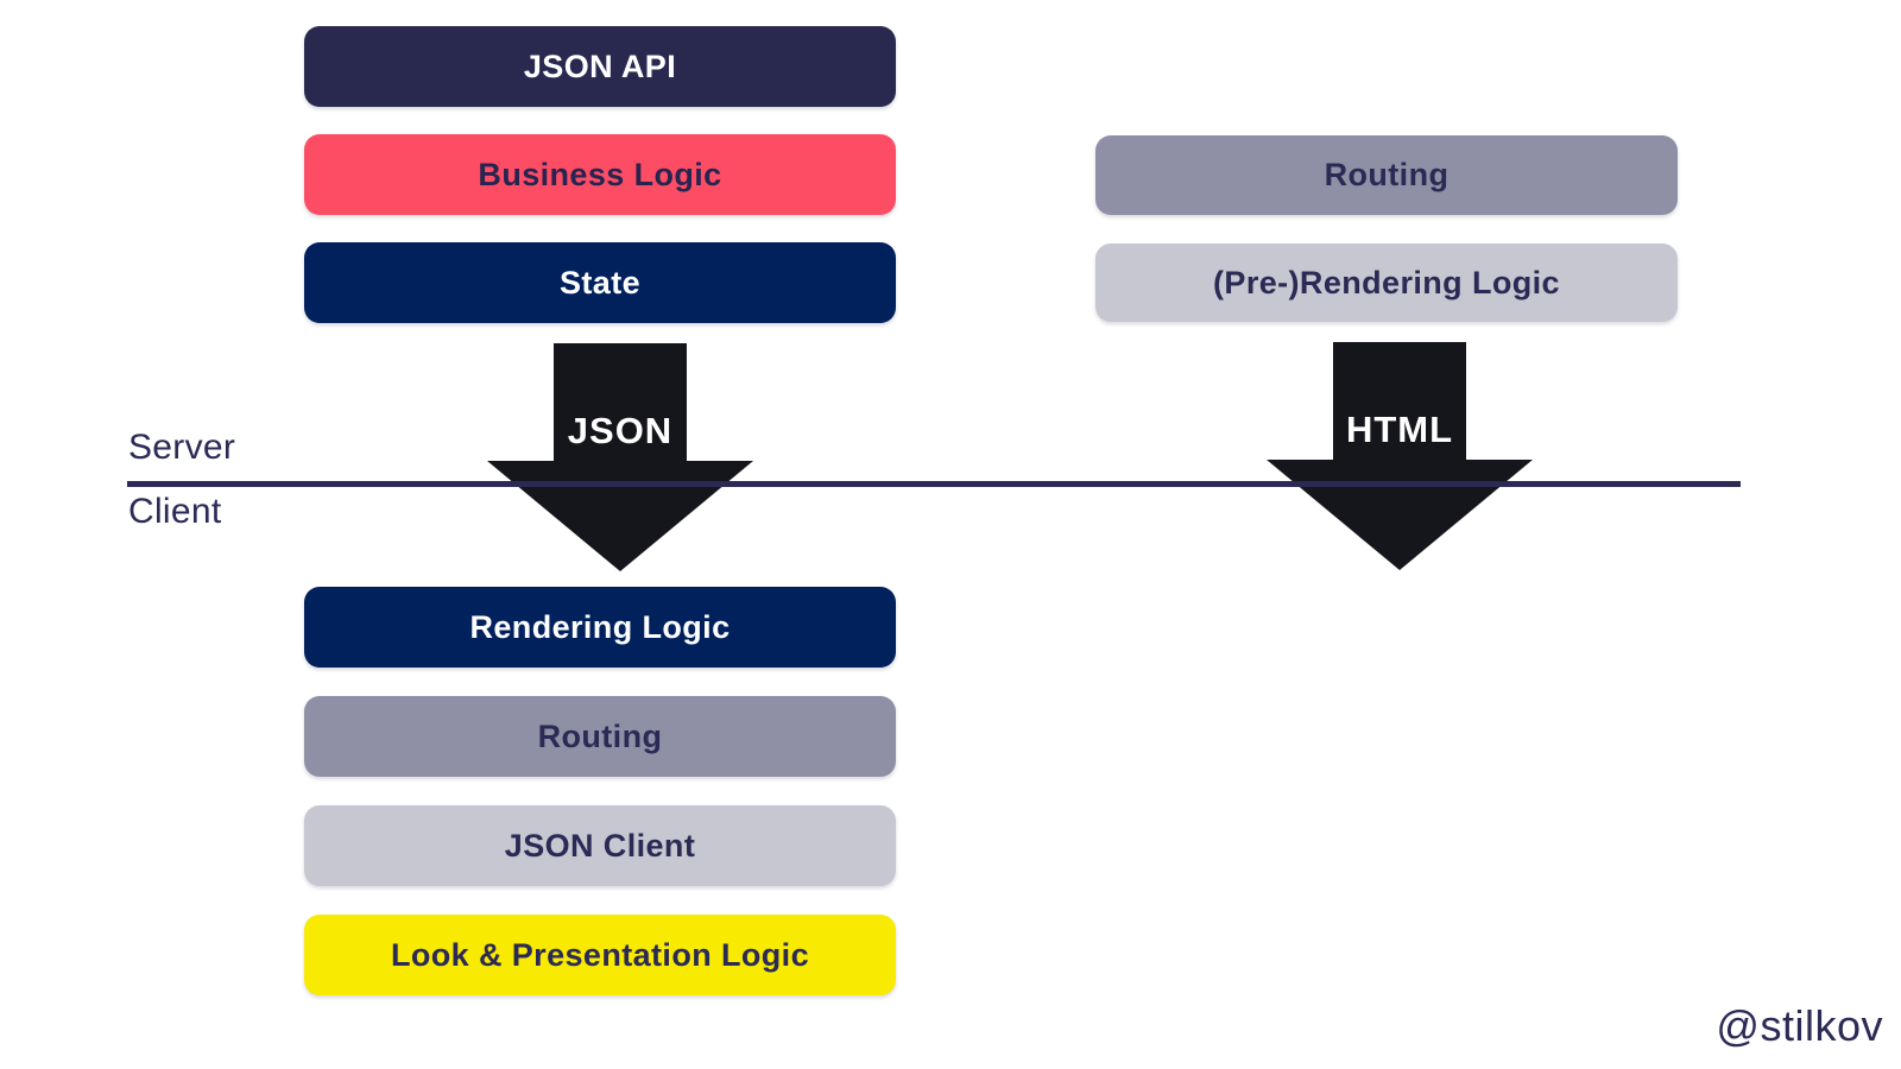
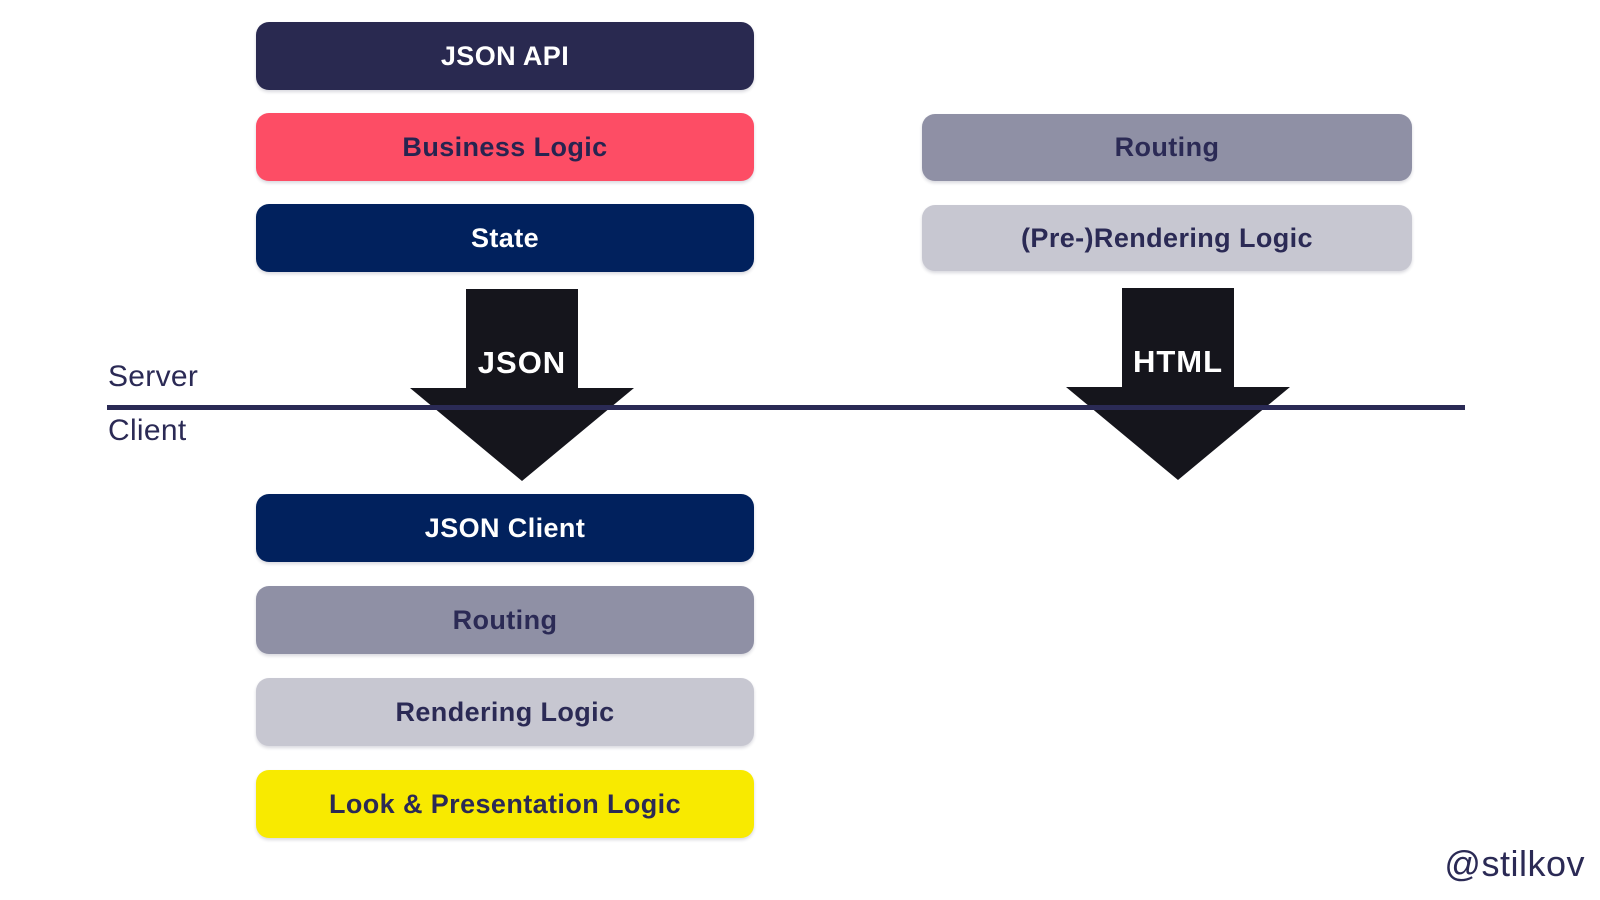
  JSON API
  Business Logic
  State
  Routing
  (Pre-)Rendering Logic
  JSON
  HTML
  Server
  Client
- Rendering Logic
+ JSON Client
  Routing
- JSON Client
+ Rendering Logic
  Look & Presentation Logic
  @stilkov
